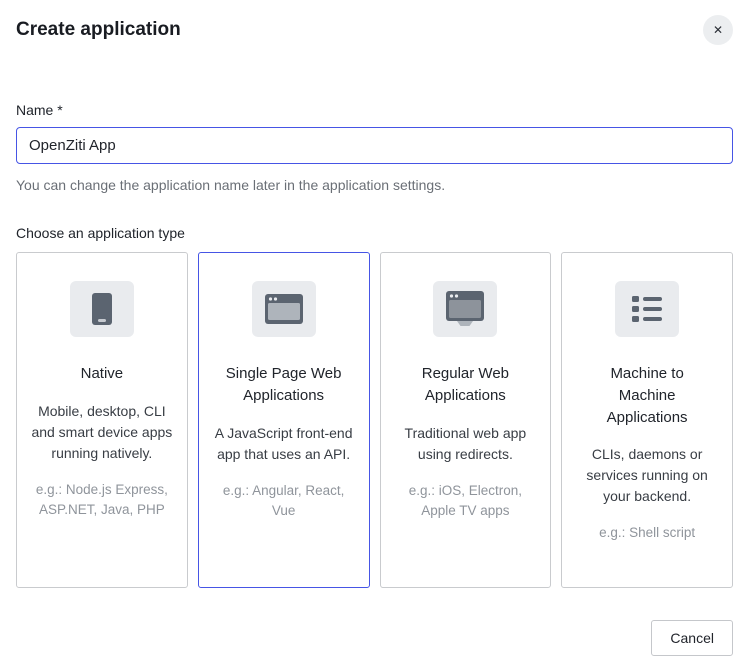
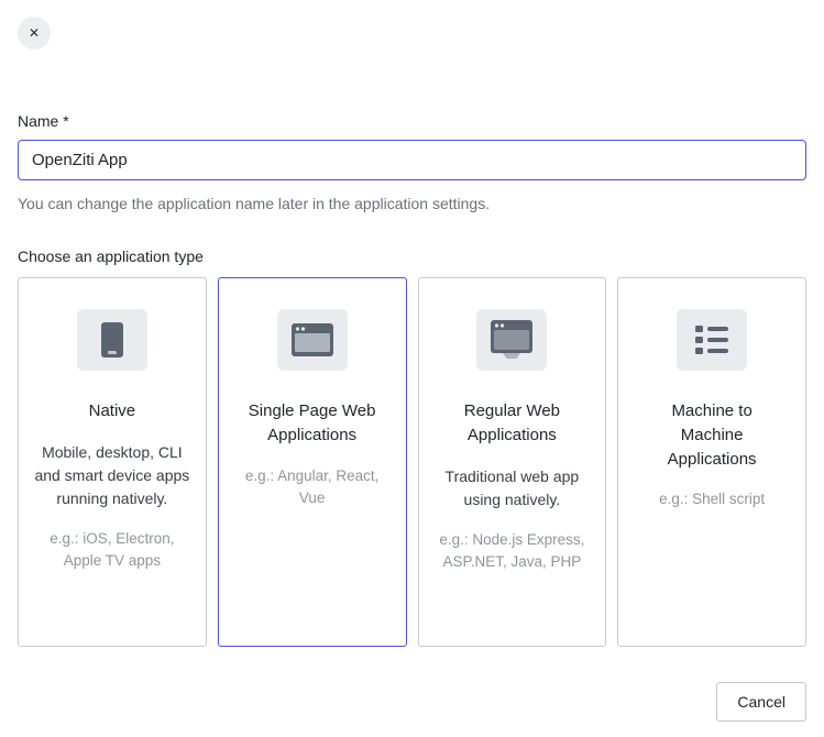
- Create application
  ✕
  Name *
  OpenZiti App
  You can change the application name later in the application settings.
  Choose an application type
  Native
  Mobile, desktop, CLI and smart device apps running natively.
- e.g.: Node.js Express, ASP.NET, Java, PHP
+ e.g.: iOS, Electron, Apple TV apps
  Single Page Web Applications
- A JavaScript front-end app that uses an API.
  e.g.: Angular, React, Vue
  Regular Web Applications
- Traditional web app using redirects.
+ Traditional web app using natively.
- e.g.: iOS, Electron, Apple TV apps
+ e.g.: Node.js Express, ASP.NET, Java, PHP
  Machine to Machine Applications
- CLIs, daemons or services running on your backend.
  e.g.: Shell script
  Cancel
